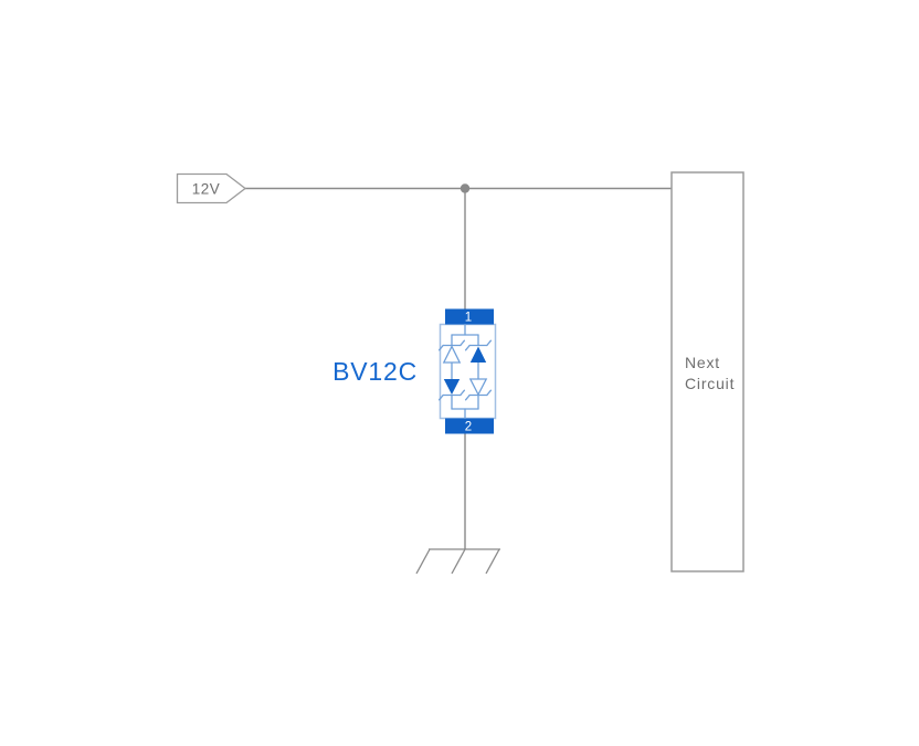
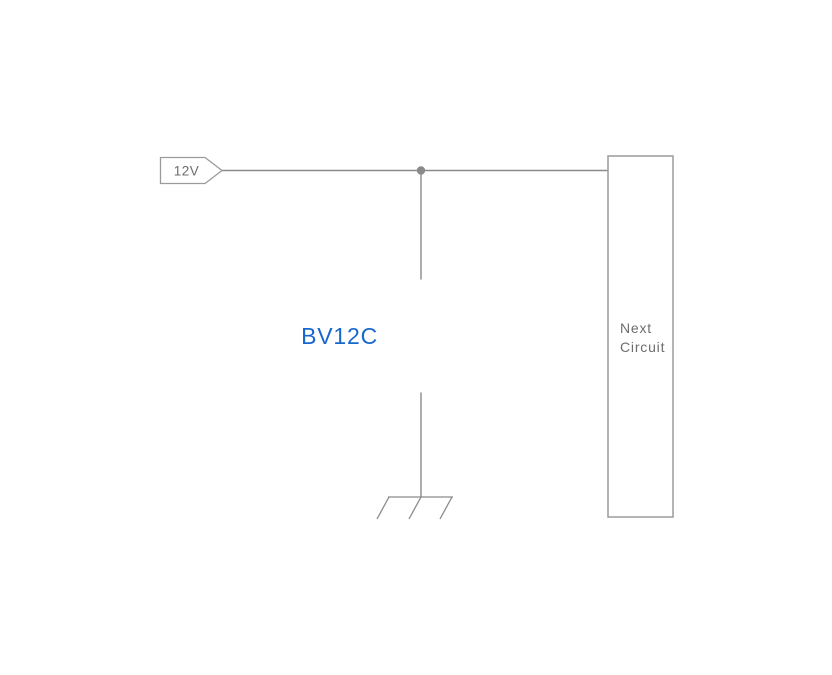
  12V
  Next
  Circuit
- 1
- 2
  BV12C
